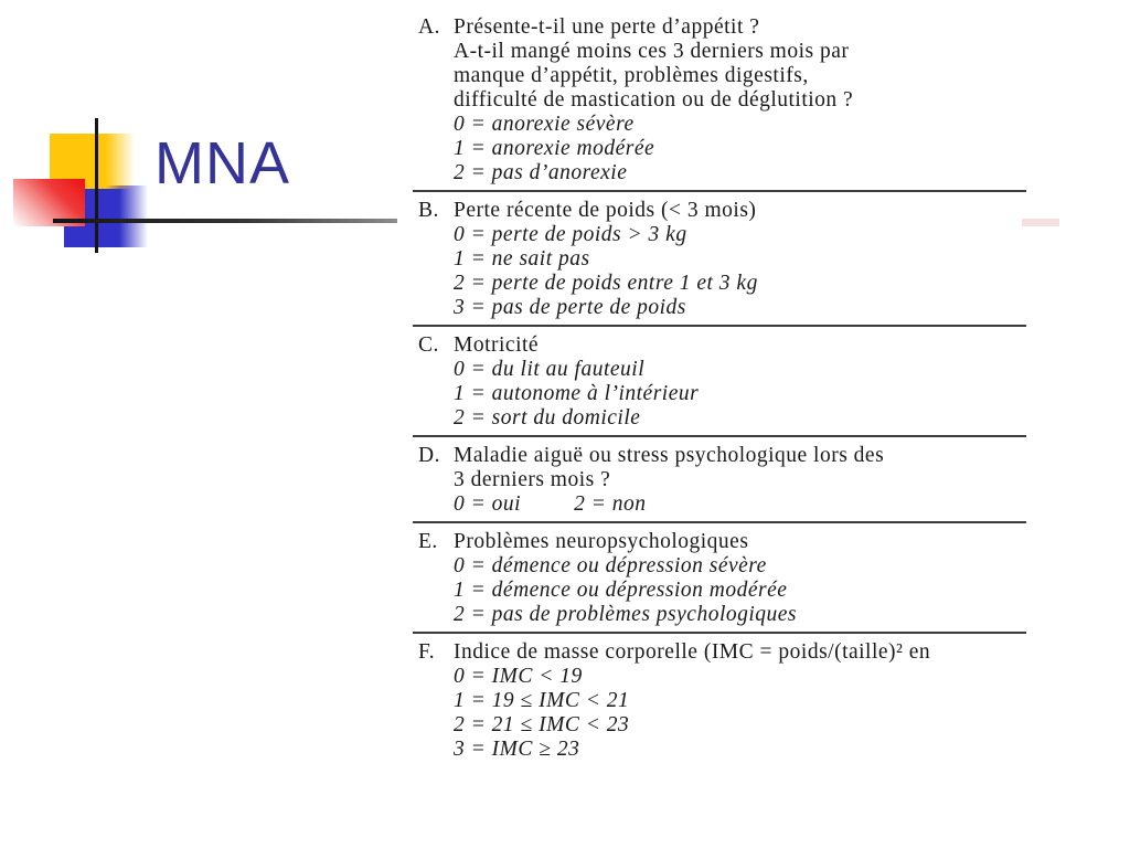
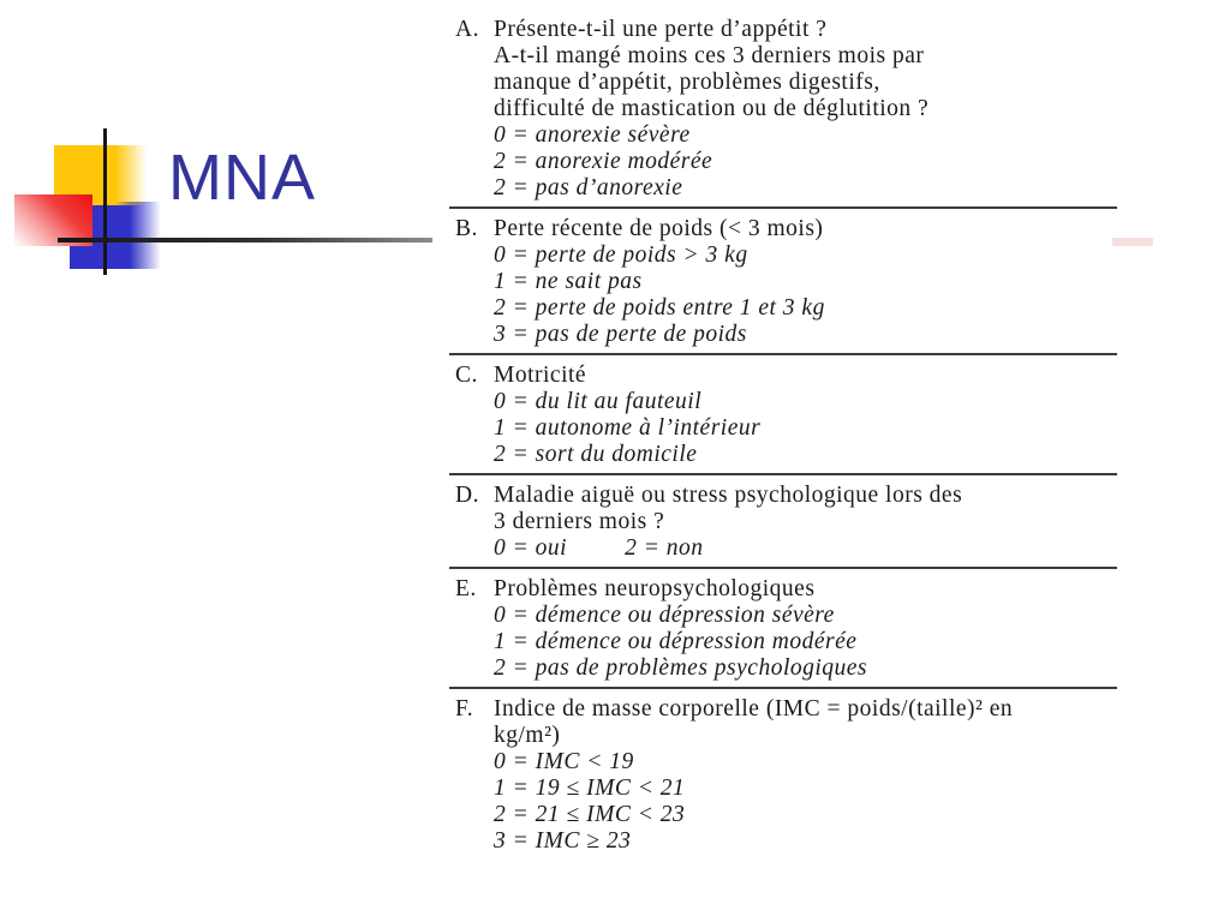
  MNA
  A.
  Présente-t-il une perte d’appétit ?
  A-t-il mangé moins ces 3 derniers mois par
  manque d’appétit, problèmes digestifs,
  difficulté de mastication ou de déglutition ?
  0 = anorexie sévère
- 1 = anorexie modérée
+ 2 = anorexie modérée
  2 = pas d’anorexie
  B.
  Perte récente de poids (< 3 mois)
  0 = perte de poids > 3 kg
  1 = ne sait pas
  2 = perte de poids entre 1 et 3 kg
  3 = pas de perte de poids
  C.
  Motricité
  0 = du lit au fauteuil
  1 = autonome à l’intérieur
  2 = sort du domicile
  D.
  Maladie aiguë ou stress psychologique lors des
  3 derniers mois ?
  0 = oui 2 = non
  E.
  Problèmes neuropsychologiques
  0 = démence ou dépression sévère
  1 = démence ou dépression modérée
  2 = pas de problèmes psychologiques
  F.
  Indice de masse corporelle (IMC = poids/(taille)² en
+ kg/m²)
  0 = IMC < 19
  1 = 19 ≤ IMC < 21
  2 = 21 ≤ IMC < 23
  3 = IMC ≥ 23
